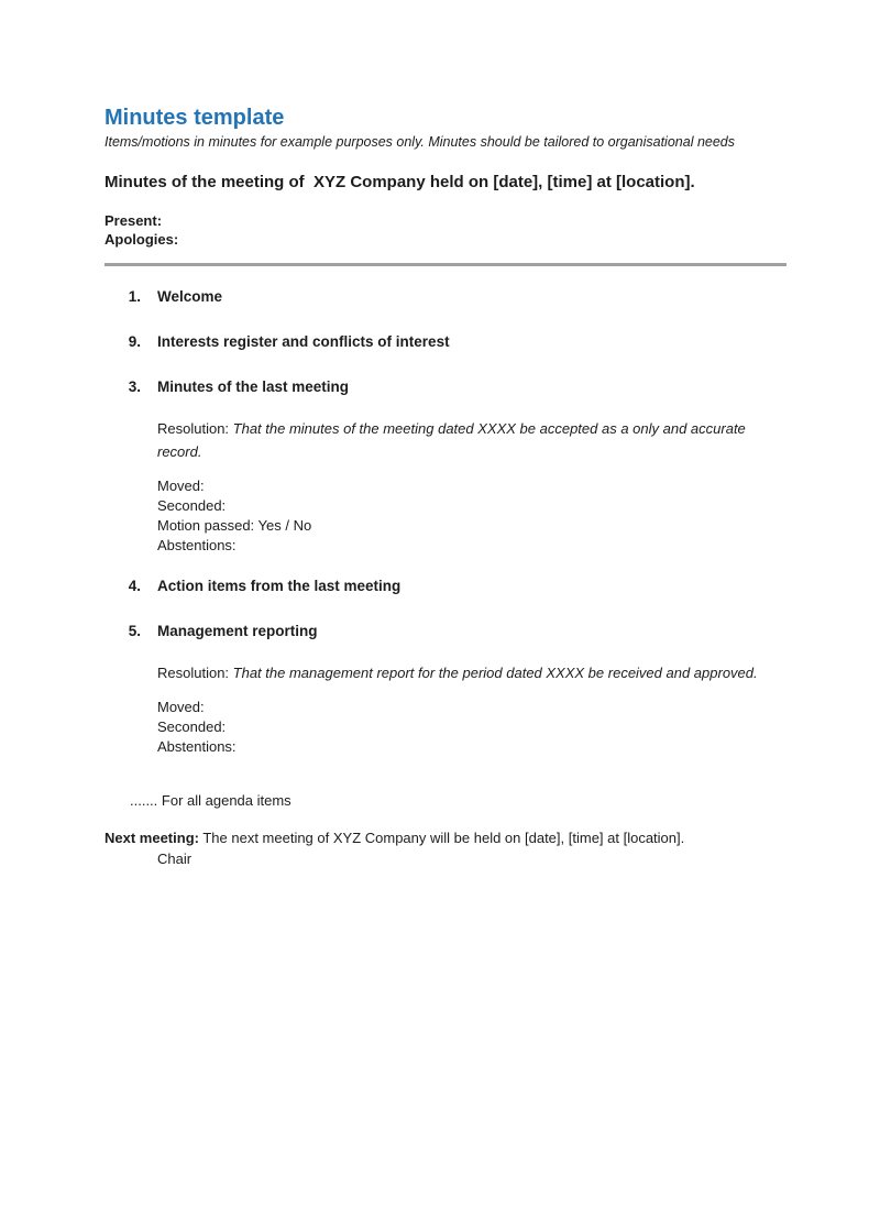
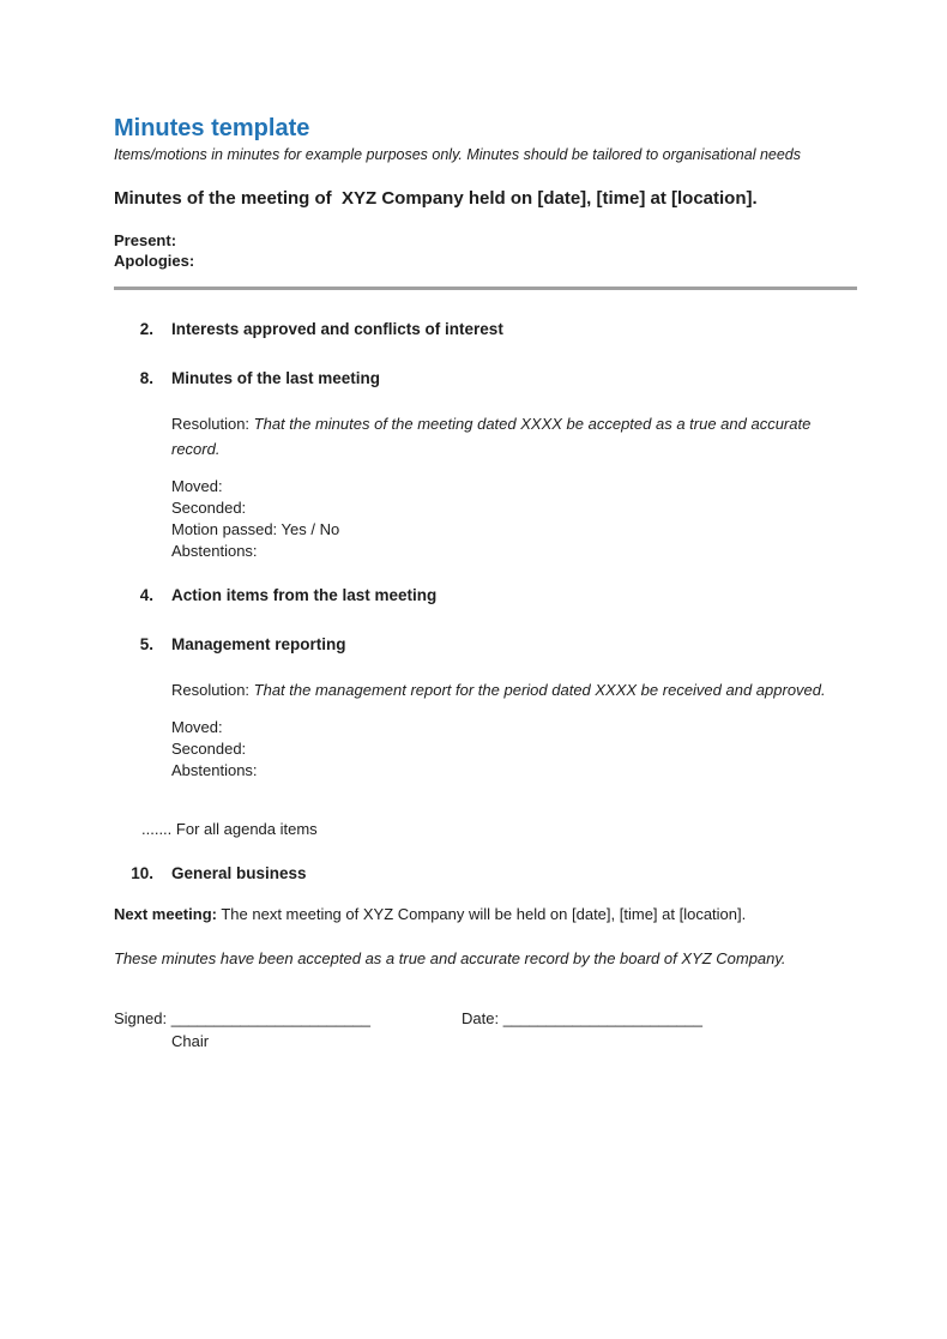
  Minutes template
  Items/motions in minutes for example purposes only. Minutes should be tailored to organisational needs
  Minutes of the meeting of XYZ Company held on [date], [time] at [location].
  Present:
  Apologies:
- 1.
- Welcome
- 9.
+ 2.
- Interests register and conflicts of interest
+ Interests approved and conflicts of interest
- 3.
+ 8.
  Minutes of the last meeting
- Resolution: That the minutes of the meeting dated XXXX be accepted as a only and accurate record.
+ Resolution: That the minutes of the meeting dated XXXX be accepted as a true and accurate record.
  Moved:
  Seconded:
  Motion passed: Yes / No
  Abstentions:
  4.
  Action items from the last meeting
  5.
  Management reporting
  Resolution: That the management report for the period dated XXXX be received and approved.
  Moved:
  Seconded:
  Abstentions:
  ....... For all agenda items
+ 10.
+ General business
  Next meeting: The next meeting of XYZ Company will be held on [date], [time] at [location].
+ These minutes have been accepted as a true and accurate record by the board of XYZ Company.
+ Signed: _______________________ Date: _______________________
  Chair
